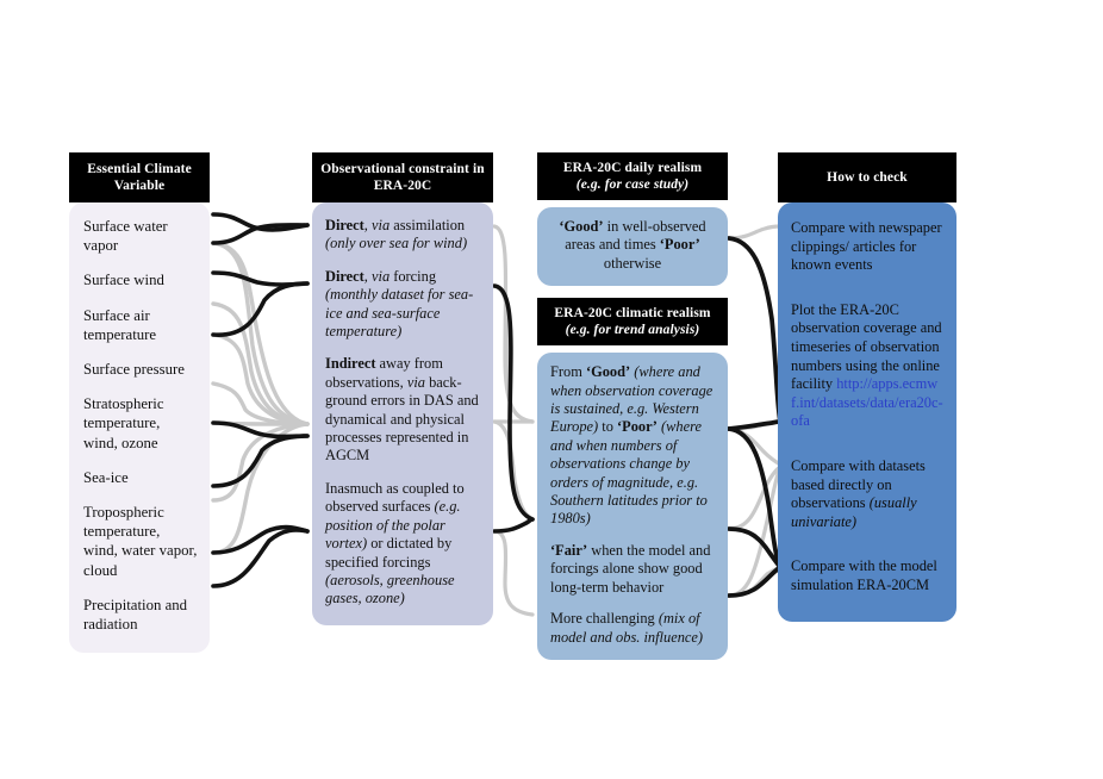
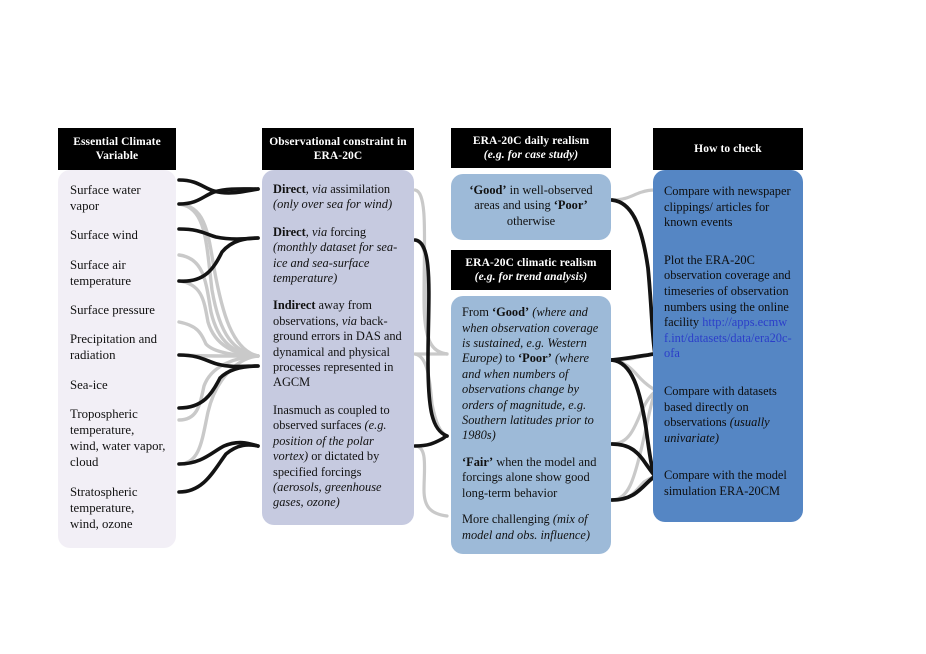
  Essential Climate Variable
  Surface water vapor
  Surface wind
  Surface air temperature
  Surface pressure
- Stratospheric temperature, wind, ozone
+ Precipitation and radiation
  Sea-ice
  Tropospheric temperature, wind, water vapor, cloud
- Precipitation and radiation
+ Stratospheric temperature, wind, ozone
  Observational constraint in ERA-20C
  Direct, via assimilation (only over sea for wind)
  Direct, via forcing (monthly dataset for sea-ice and sea-surface temperature)
  Indirect away from observations, via back-ground errors in DAS and dynamical and physical processes represented in AGCM
  Inasmuch as coupled to observed surfaces (e.g. position of the polar vortex) or dictated by specified forcings (aerosols, greenhouse gases, ozone)
  ERA-20C daily realism
  (e.g. for case study)
- ‘Good’ in well-observed areas and times ‘Poor’ otherwise
+ ‘Good’ in well-observed areas and using ‘Poor’ otherwise
  ERA-20C climatic realism
  (e.g. for trend analysis)
  From ‘Good’ (where and when observation coverage is sustained, e.g. Western Europe) to ‘Poor’ (where and when numbers of observations change by orders of magnitude, e.g. Southern latitudes prior to 1980s)
  ‘Fair’ when the model and forcings alone show good long-term behavior
  More challenging (mix of model and obs. influence)
  How to check
  Compare with newspaper clippings/ articles for known events
  Plot the ERA-20C observation coverage and timeseries of observation numbers using the online facility http://apps.ecmwf.int/datasets/data/era20c-ofa
  Compare with datasets based directly on observations (usually univariate)
  Compare with the model simulation ERA-20CM
